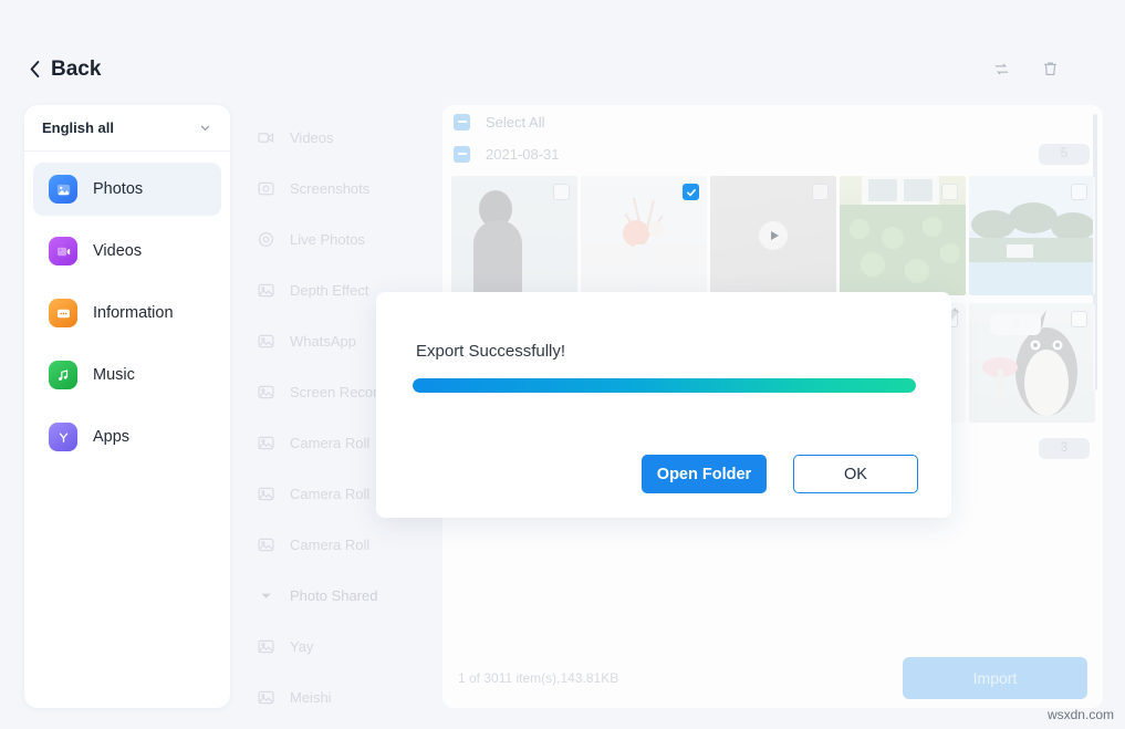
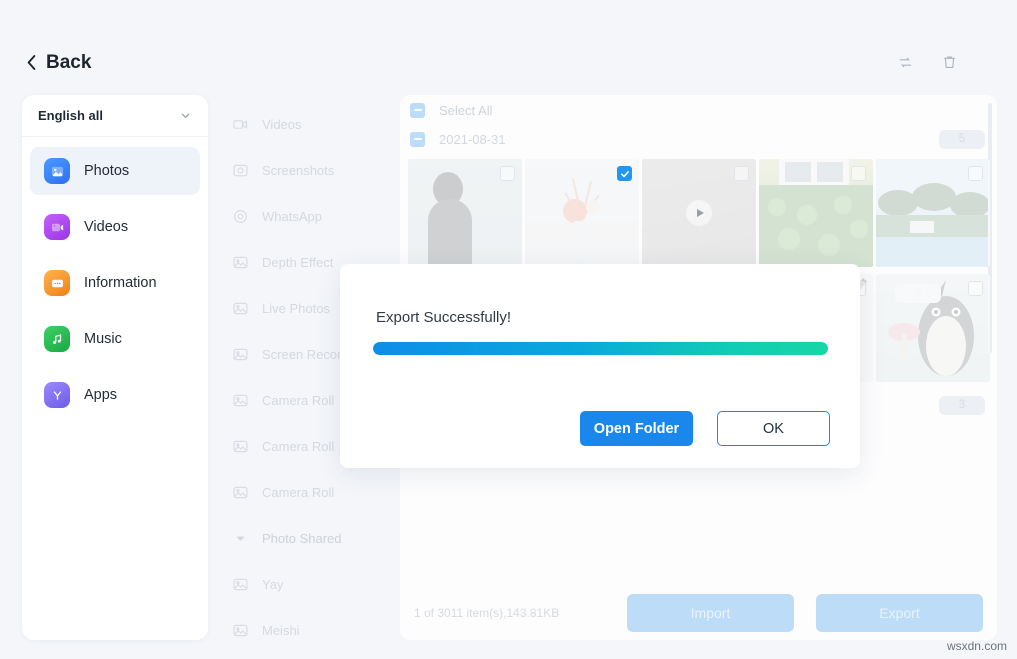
  Back
  English all
  Photos
  Videos
  Information
  Music
  Apps
  Videos
  Screenshots
- Live Photos
+ WhatsApp
  Depth Effect
- WhatsApp
+ Live Photos
  Screen Reco
  Camera Roll
  Camera Roll
  Camera Roll
  Photo Shared
  Yay
  Meishi
  Select All
  2021-08-31
  1 of 3011 item(s),143.81KB
  Import
+ Export
  Export Successfully!
  Open Folder
  OK
  wsxdn.com
